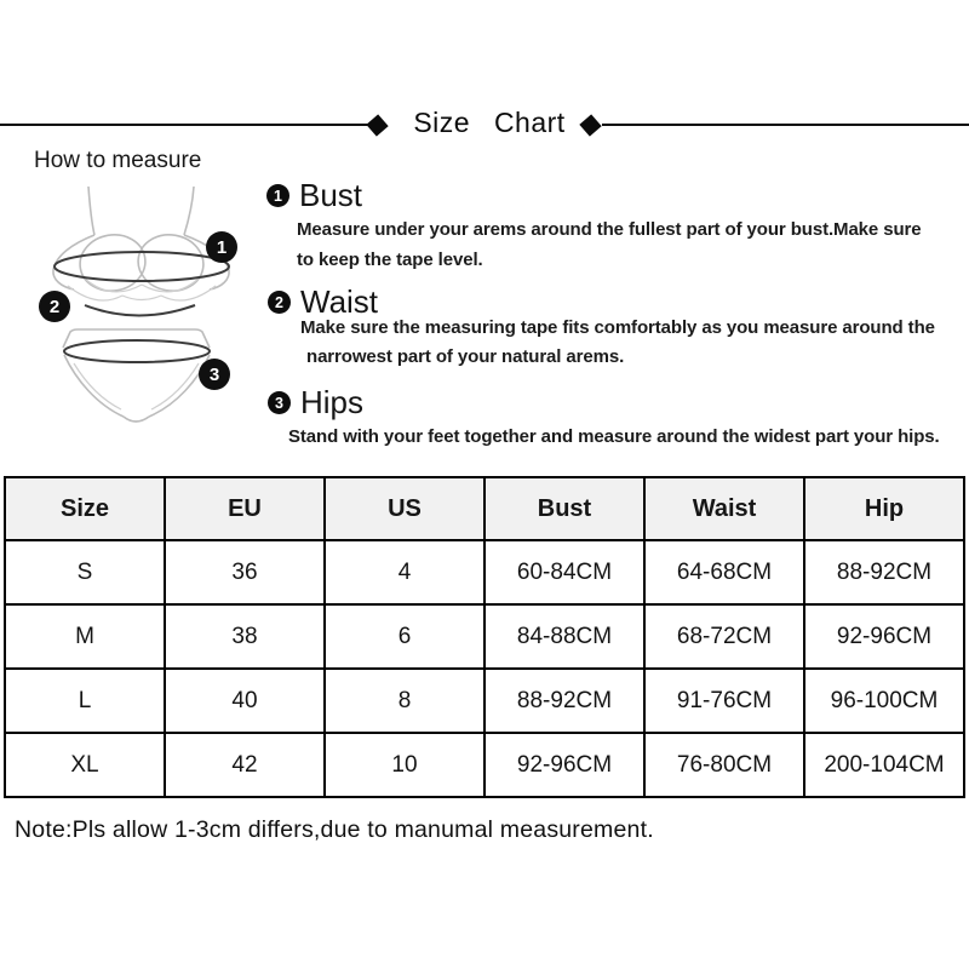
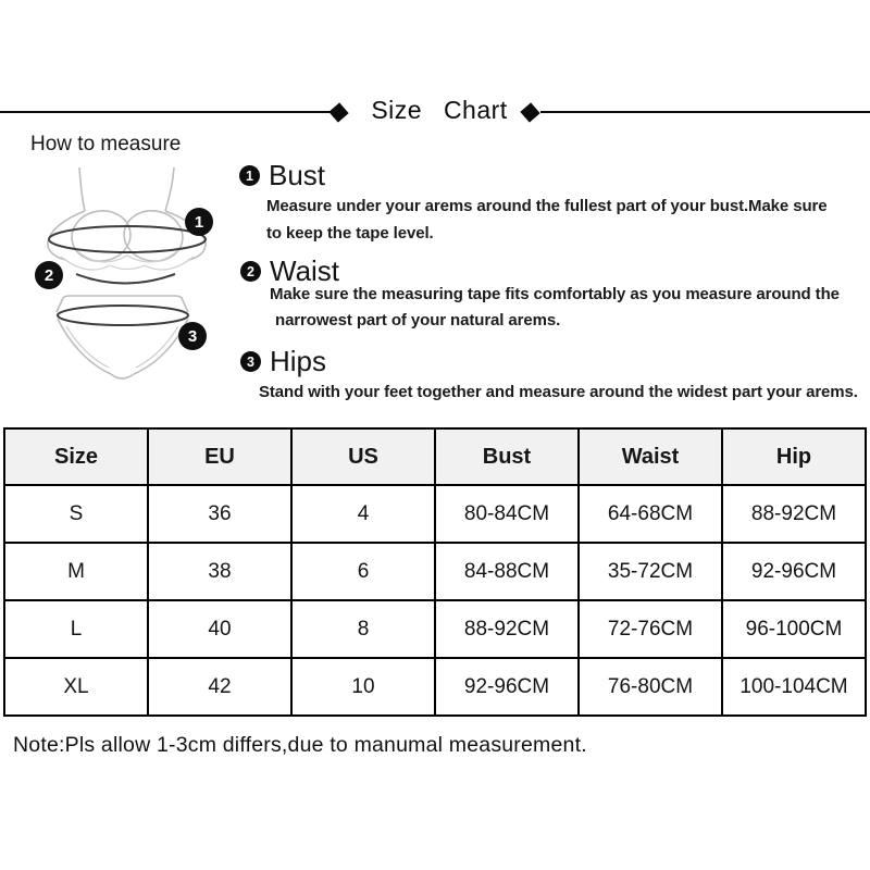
  Size Chart
  How to measure
  1
  2
  3
  1
  Bust
  Measure under your arems around the fullest part of your bust.Make sure
  to keep the tape level.
  2
  Waist
  Make sure the measuring tape fits comfortably as you measure around the
  narrowest part of your natural arems.
  3
  Hips
- Stand with your feet together and measure around the widest part your hips.
+ Stand with your feet together and measure around the widest part your arems.
  Size	EU	US	Bust	Waist	Hip
- S	36	4	60-84CM	64-68CM	88-92CM
+ S	36	4	80-84CM	64-68CM	88-92CM
- M	38	6	84-88CM	68-72CM	92-96CM
+ M	38	6	84-88CM	35-72CM	92-96CM
- L	40	8	88-92CM	91-76CM	96-100CM
+ L	40	8	88-92CM	72-76CM	96-100CM
- XL	42	10	92-96CM	76-80CM	200-104CM
+ XL	42	10	92-96CM	76-80CM	100-104CM
  Note:Pls allow 1-3cm differs,due to manumal measurement.
